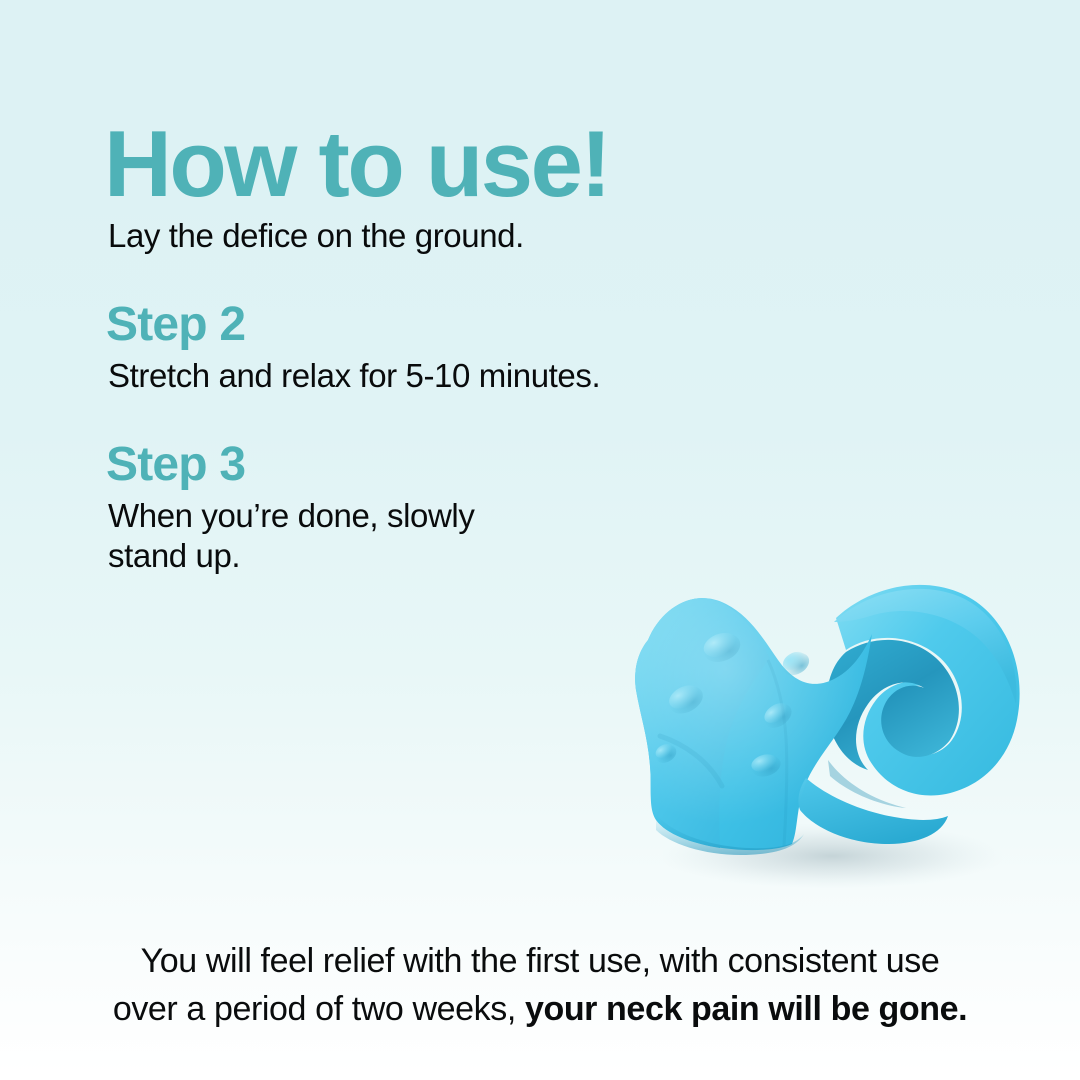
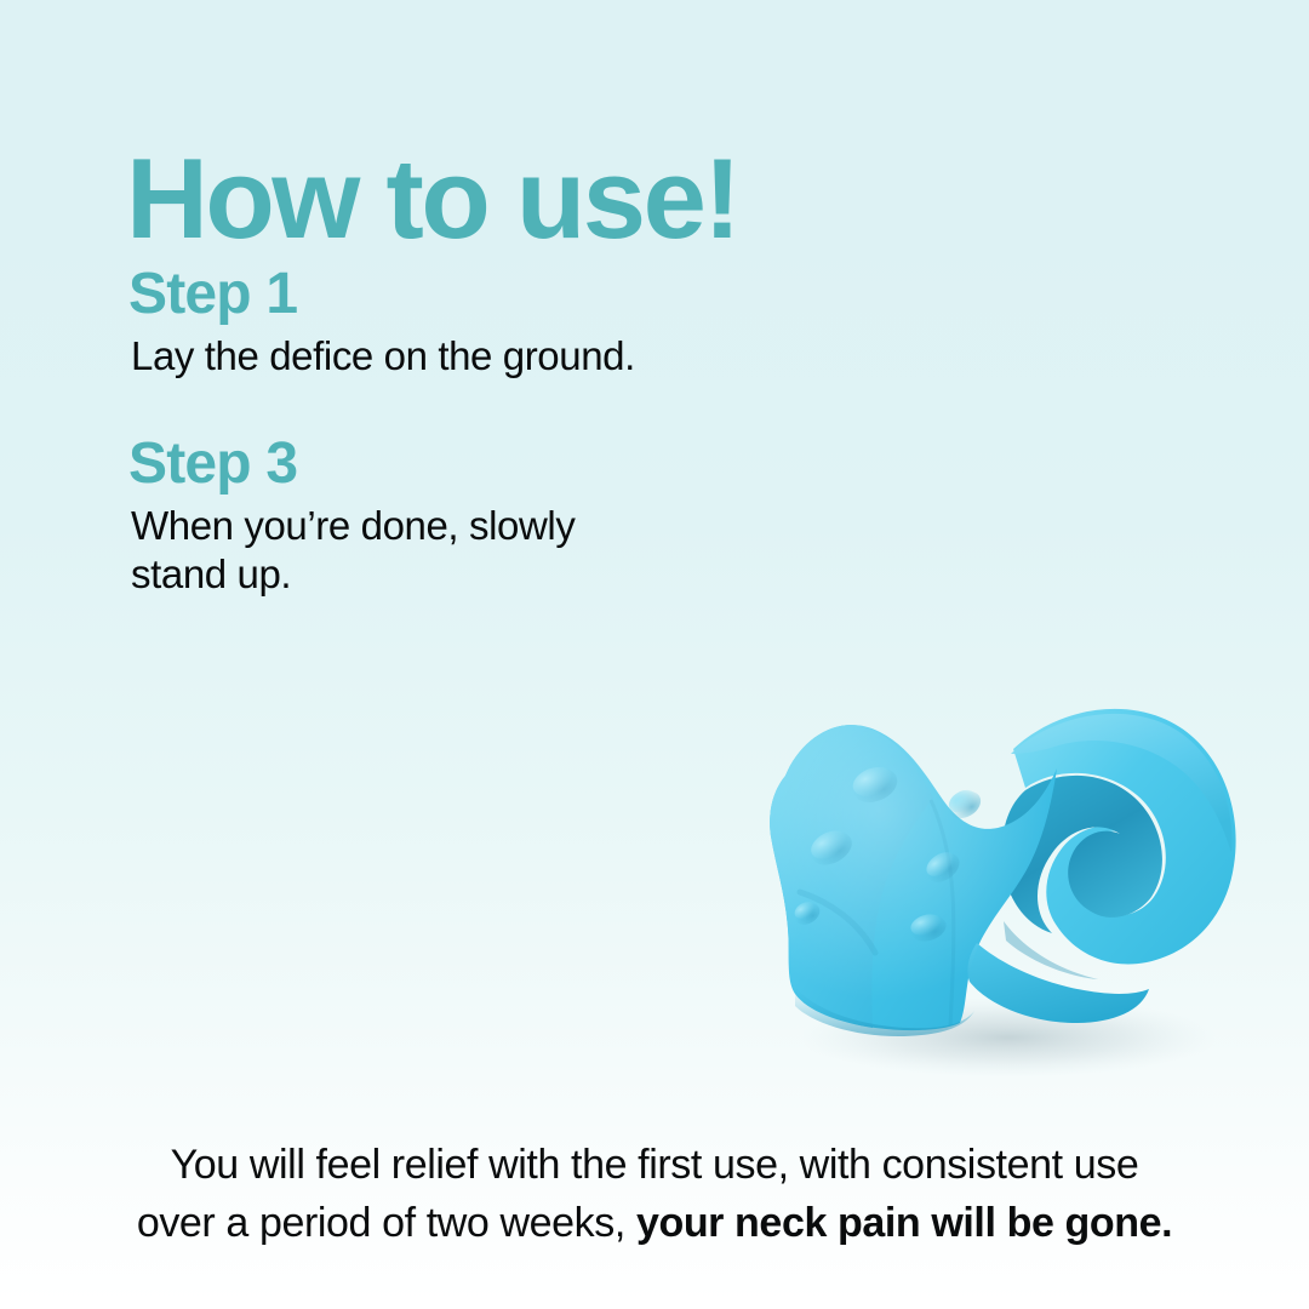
  How to use!
+ Step 1
  Lay the defice on the ground.
- Step 2
- Stretch and relax for 5-10 minutes.
  Step 3
  When you’re done, slowly
  stand up.
  You will feel relief with the first use, with consistent use
  over a period of two weeks, your neck pain will be gone.
